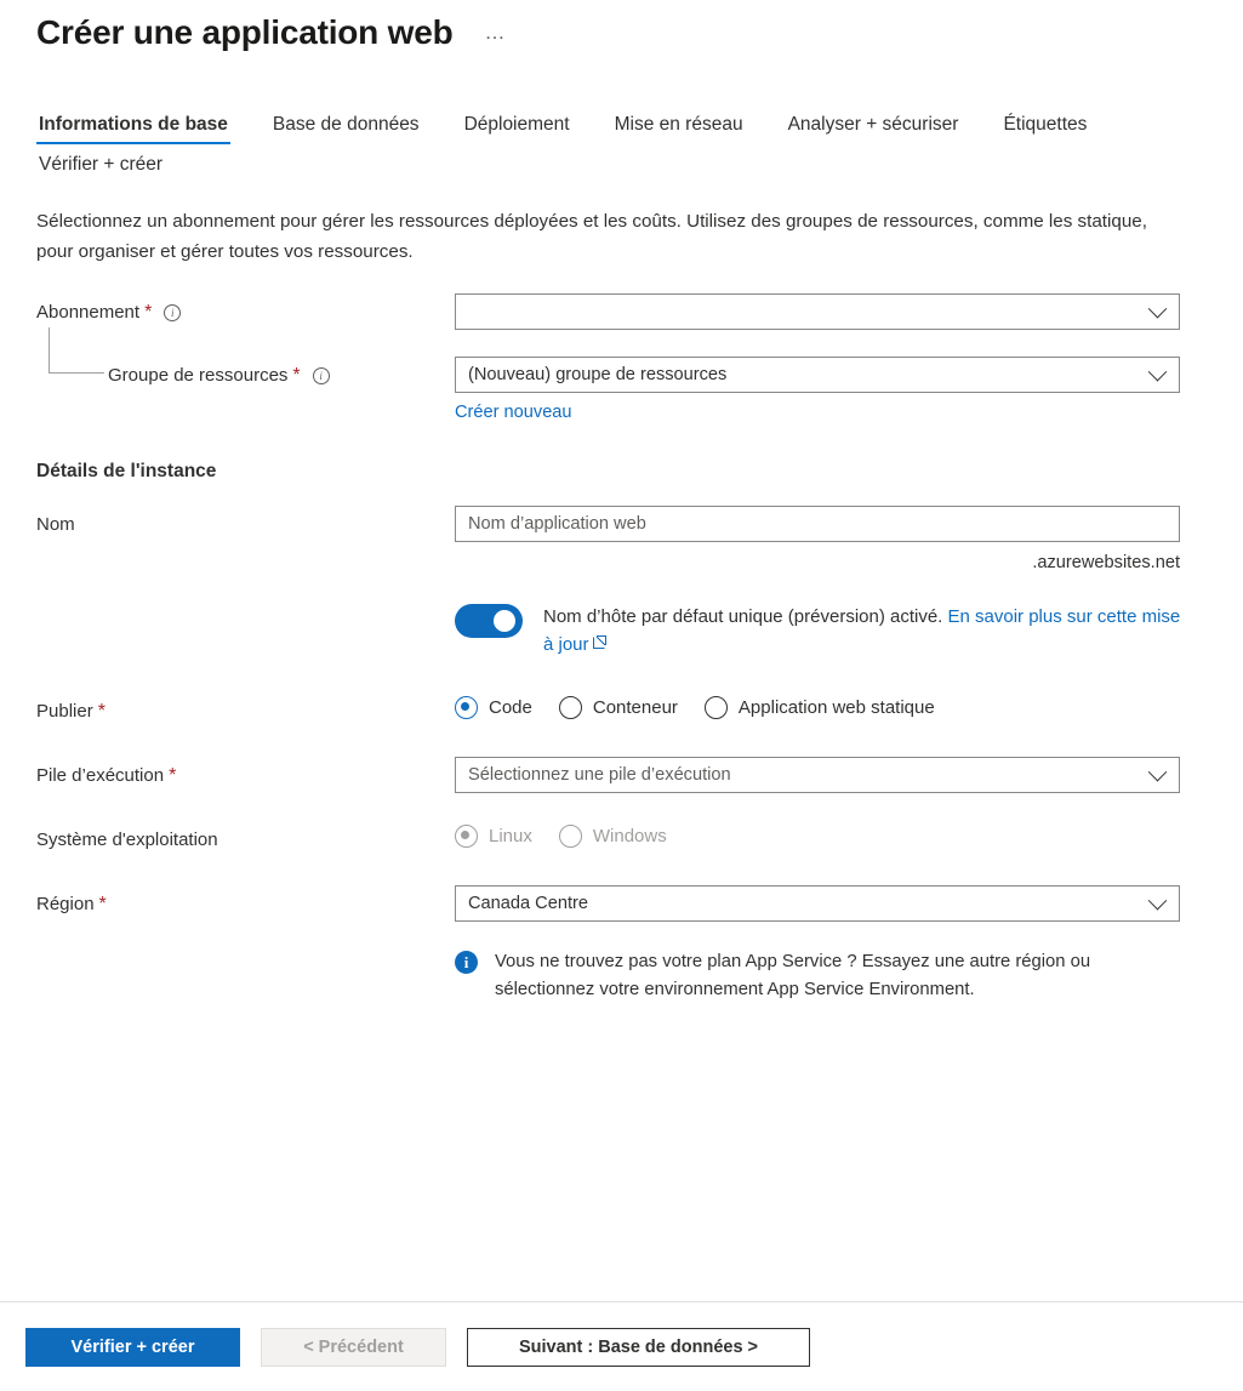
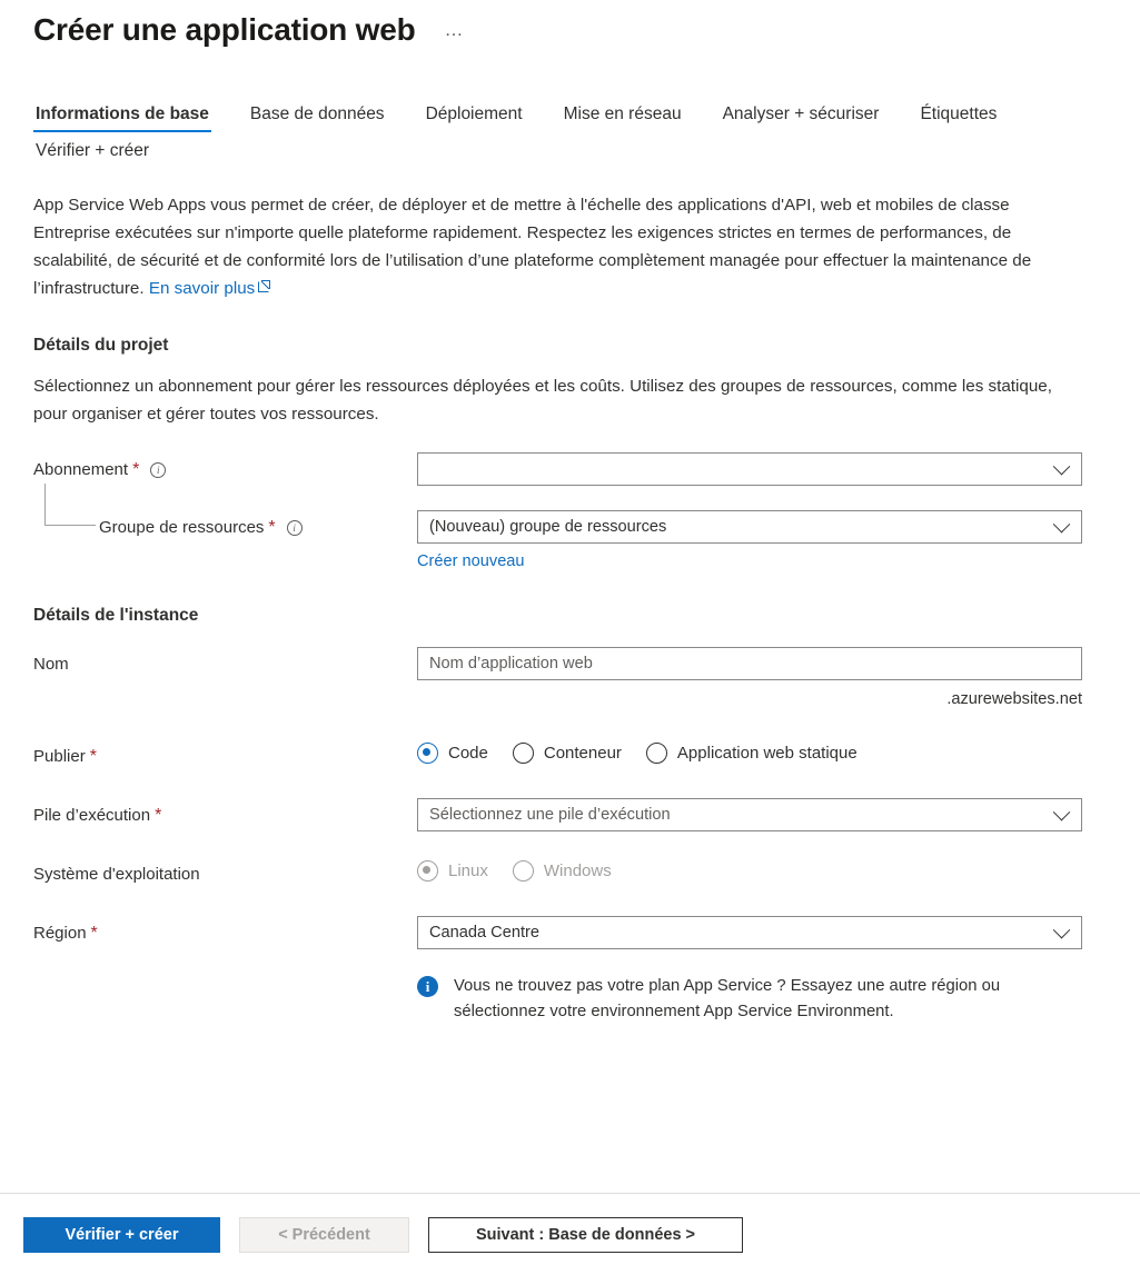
  Créer une application web
  …
  Informations de base
  Base de données
  Déploiement
  Mise en réseau
  Analyser + sécuriser
  Étiquettes
  Vérifier + créer
+ App Service Web Apps vous permet de créer, de déployer et de mettre à l'échelle des applications d'API, web et mobiles de classe Entreprise exécutées sur n'importe quelle plateforme rapidement. Respectez les exigences strictes en termes de performances, de scalabilité, de sécurité et de conformité lors de l’utilisation d’une plateforme complètement managée pour effectuer la maintenance de l’infrastructure. En savoir plus
+ Détails du projet
  Sélectionnez un abonnement pour gérer les ressources déployées et les coûts. Utilisez des groupes de ressources, comme les statique, pour organiser et gérer toutes vos ressources.
  Abonnement
  *
  i
  Groupe de ressources
  *
  i
  (Nouveau) groupe de ressources
  Créer nouveau
  Détails de l'instance
  Nom
  Nom d’application web
  .azurewebsites.net
- Nom d’hôte par défaut unique (préversion) activé. En savoir plus sur cette mise à jour
  Publier
  *
  Code
  Conteneur
  Application web statique
  Pile d’exécution
  *
  Sélectionnez une pile d’exécution
  Système d'exploitation
  Linux
  Windows
  Région
  *
  Canada Centre
  i
  Vous ne trouvez pas votre plan App Service ? Essayez une autre région ou sélectionnez votre environnement App Service Environment.
  Vérifier + créer
  < Précédent
  Suivant : Base de données >
